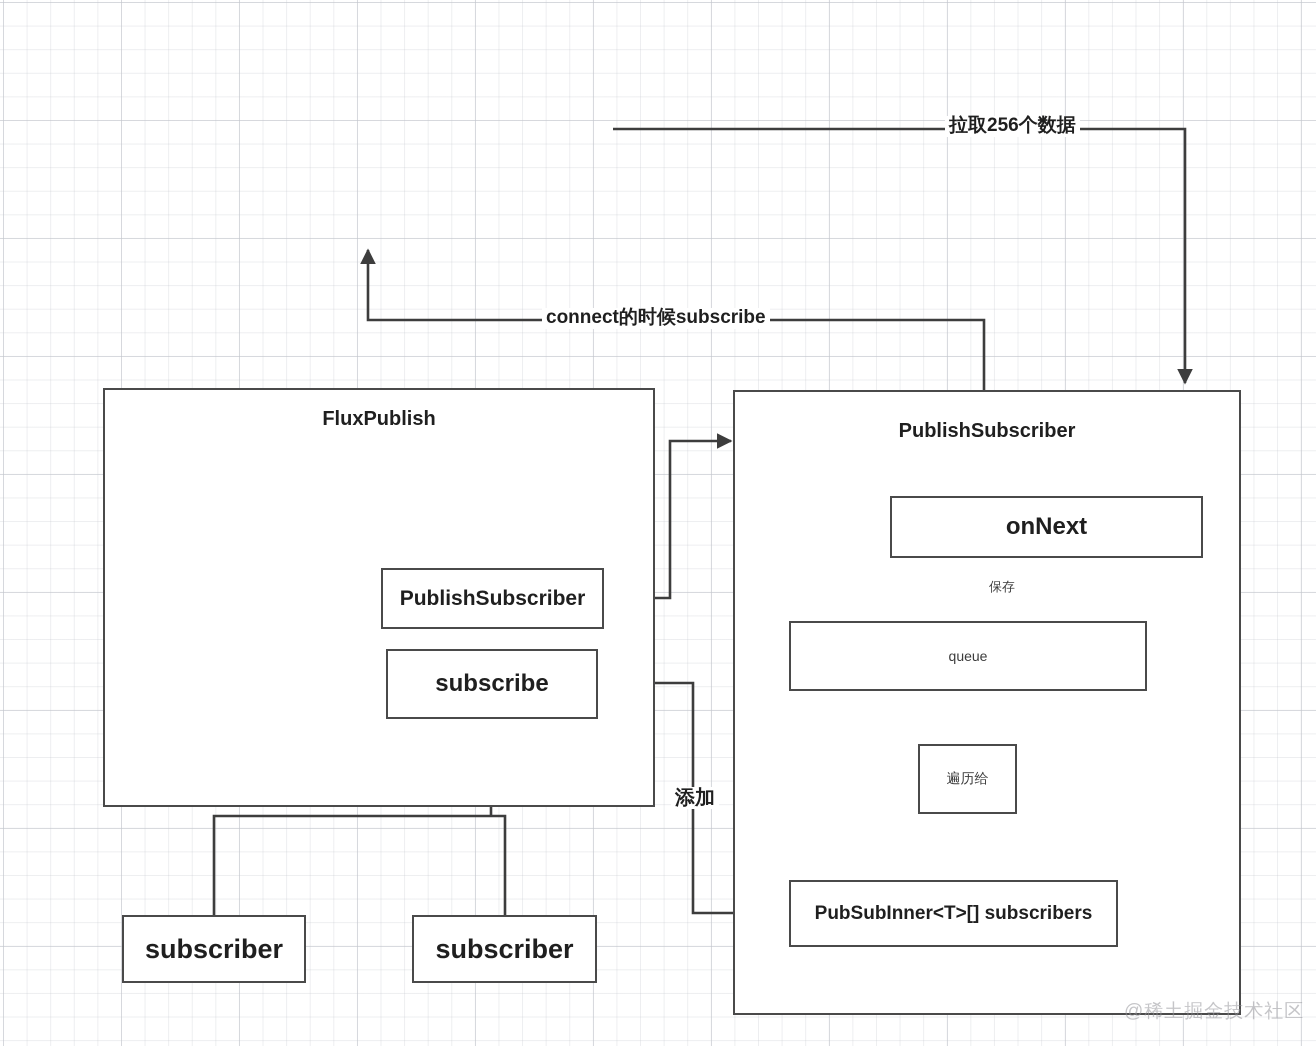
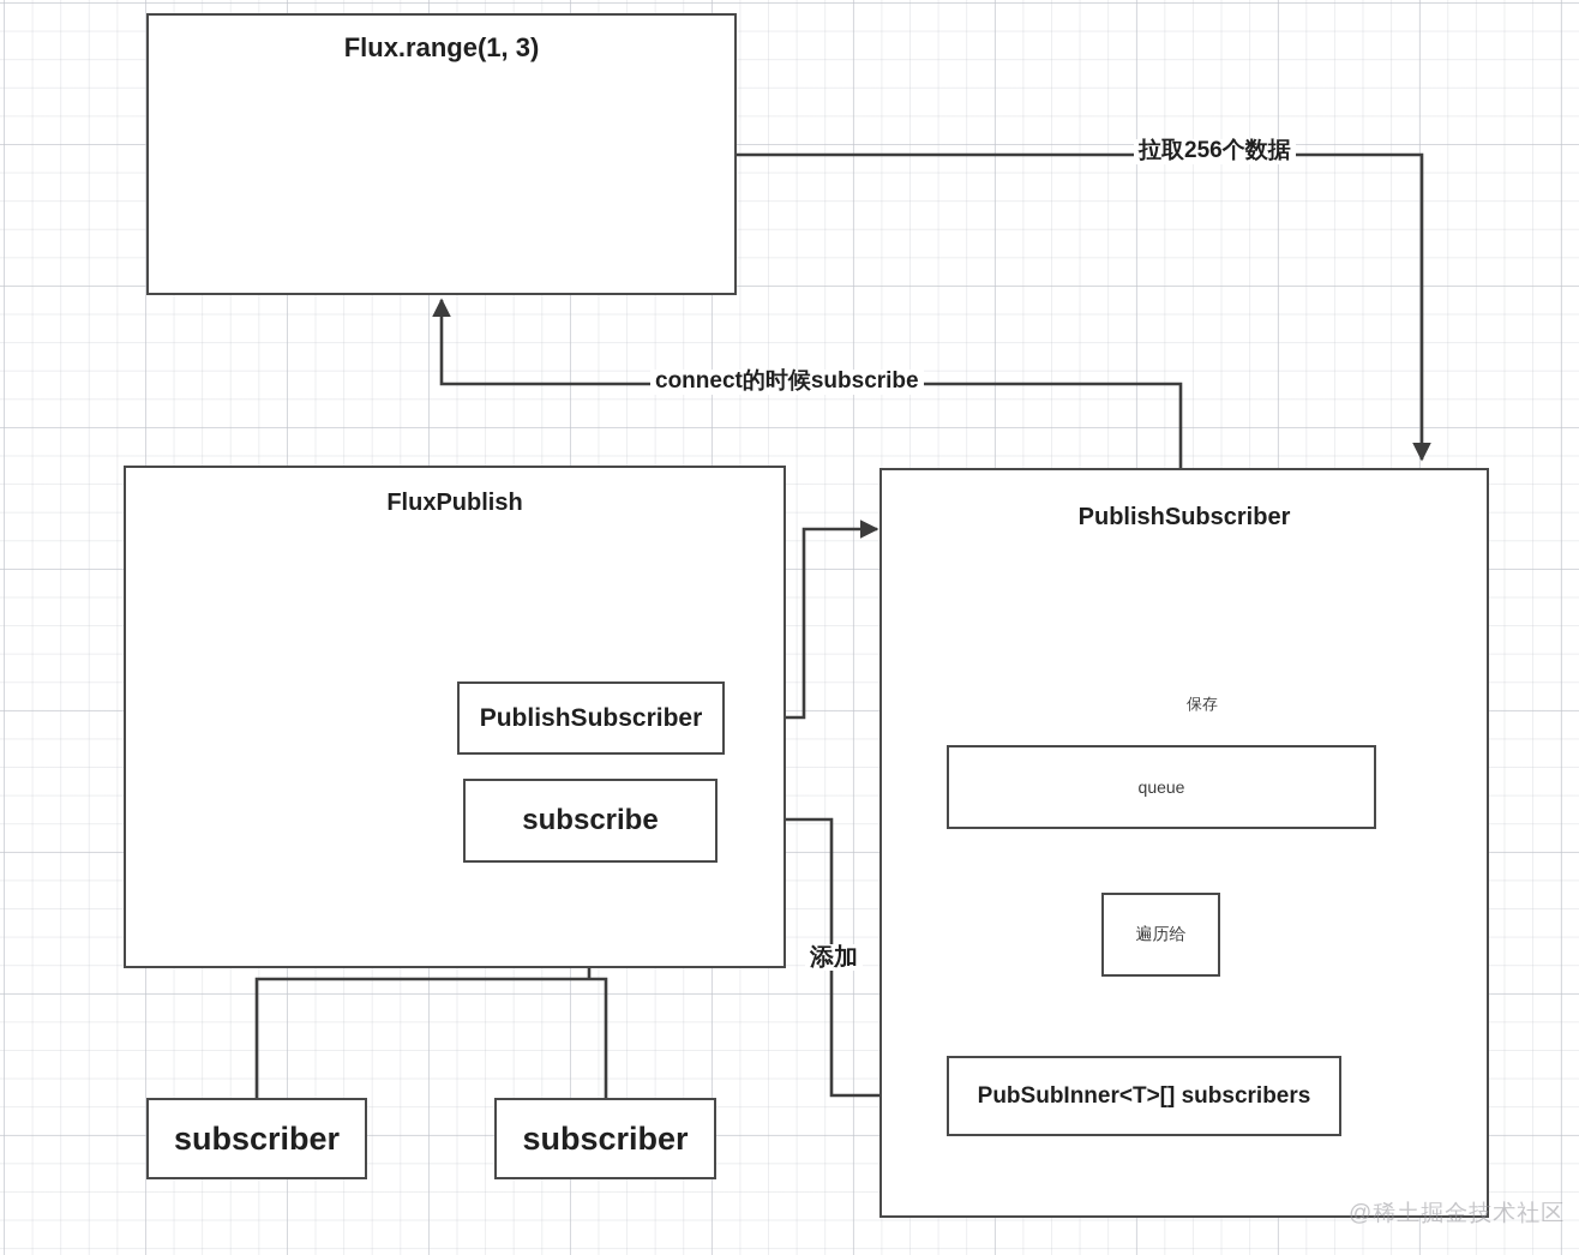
+ Flux.range(1, 3)
  FluxPublish
  PublishSubscriber
  subscribe
  subscriber
  subscriber
  PublishSubscriber
- onNext
  queue
  遍历给
  PubSubInner<T>[] subscribers
  拉取256个数据
  connect的时候subscribe
  保存
  添加
  @稀土掘金技术社区
